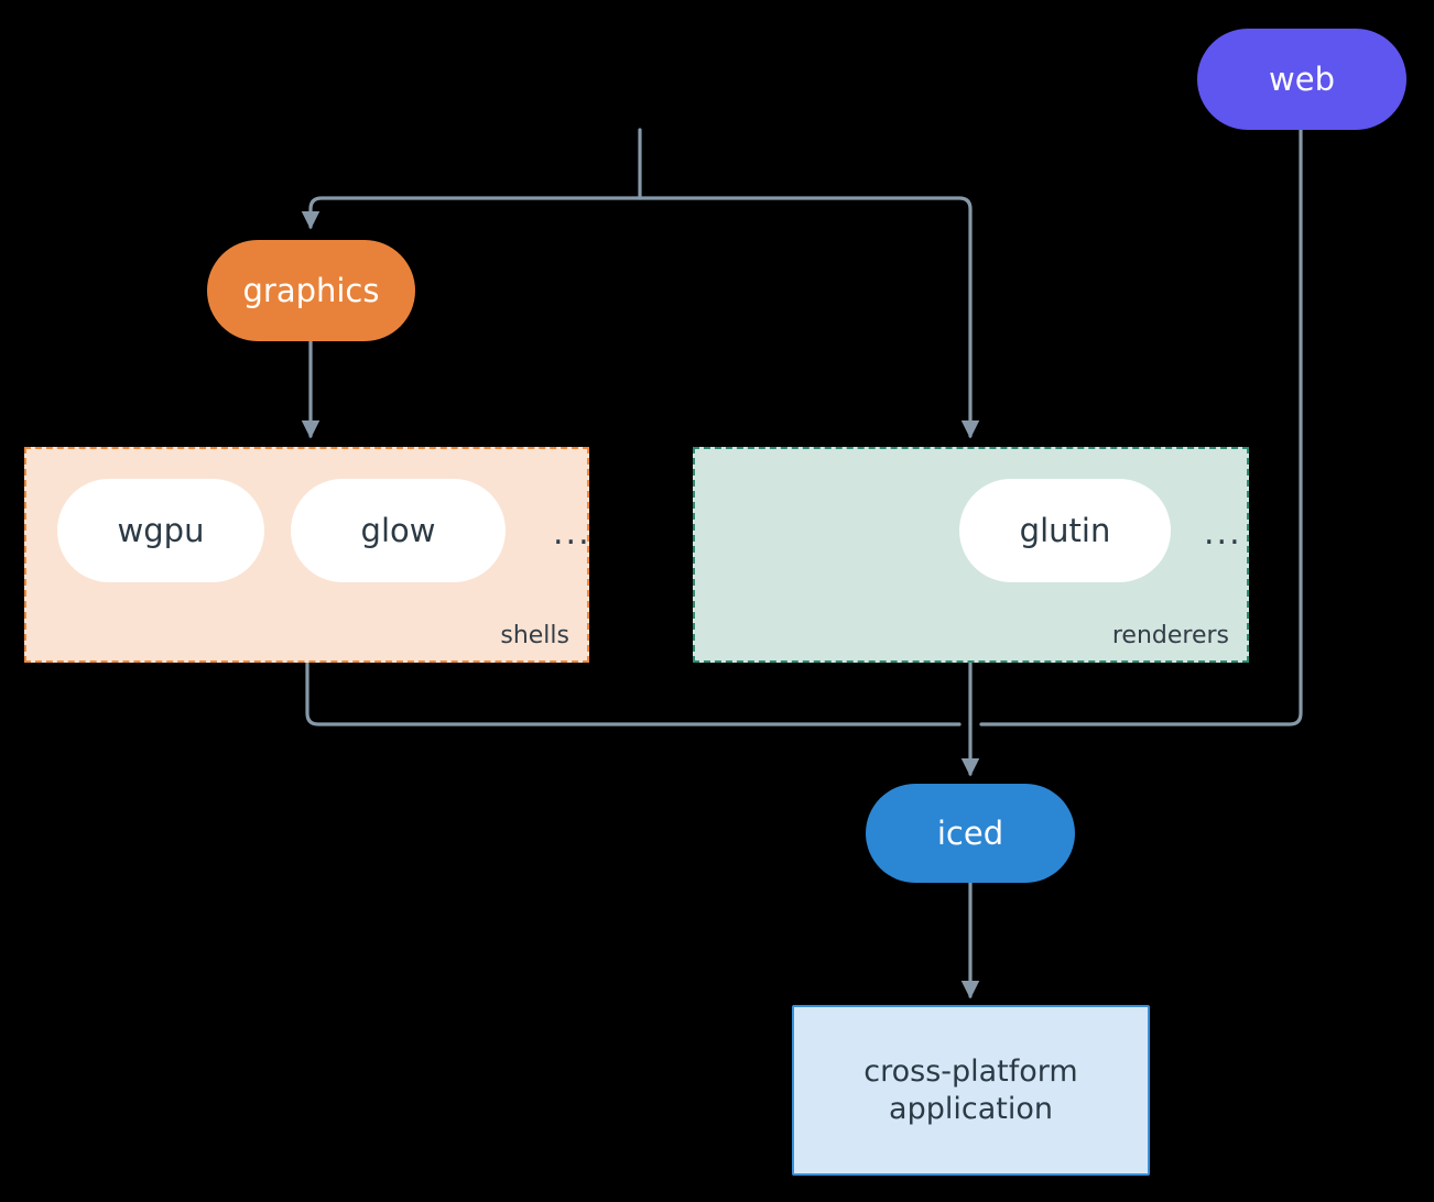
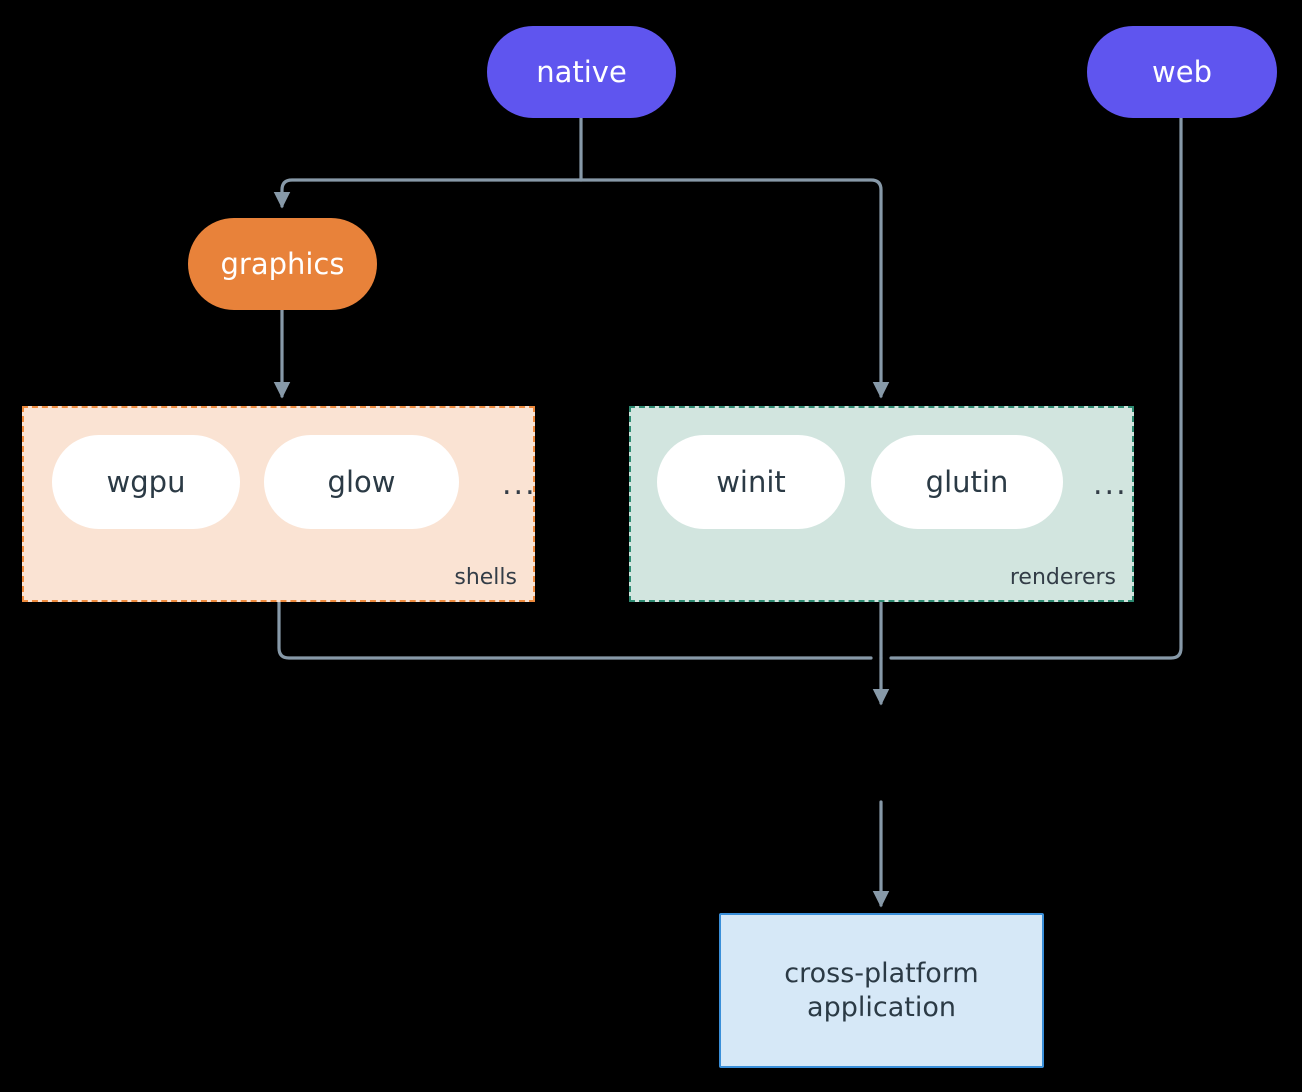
+ native
  web
  graphics
  wgpu
  glow
  ...
  shells
+ winit
  glutin
  ...
  renderers
- iced
  cross-platform
  application
